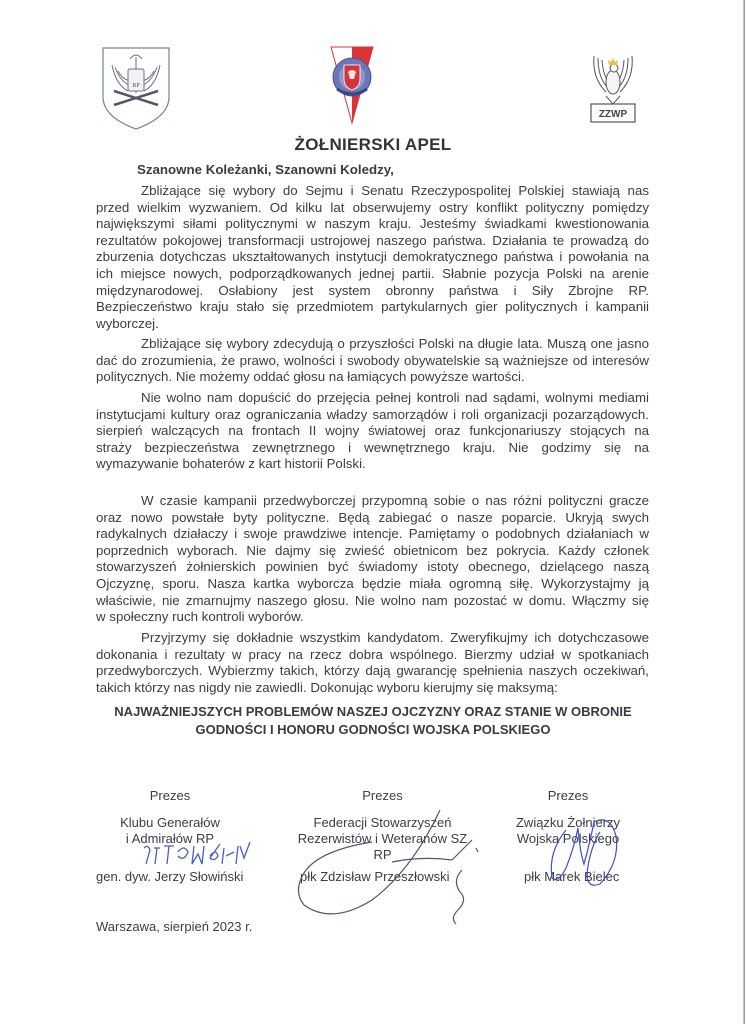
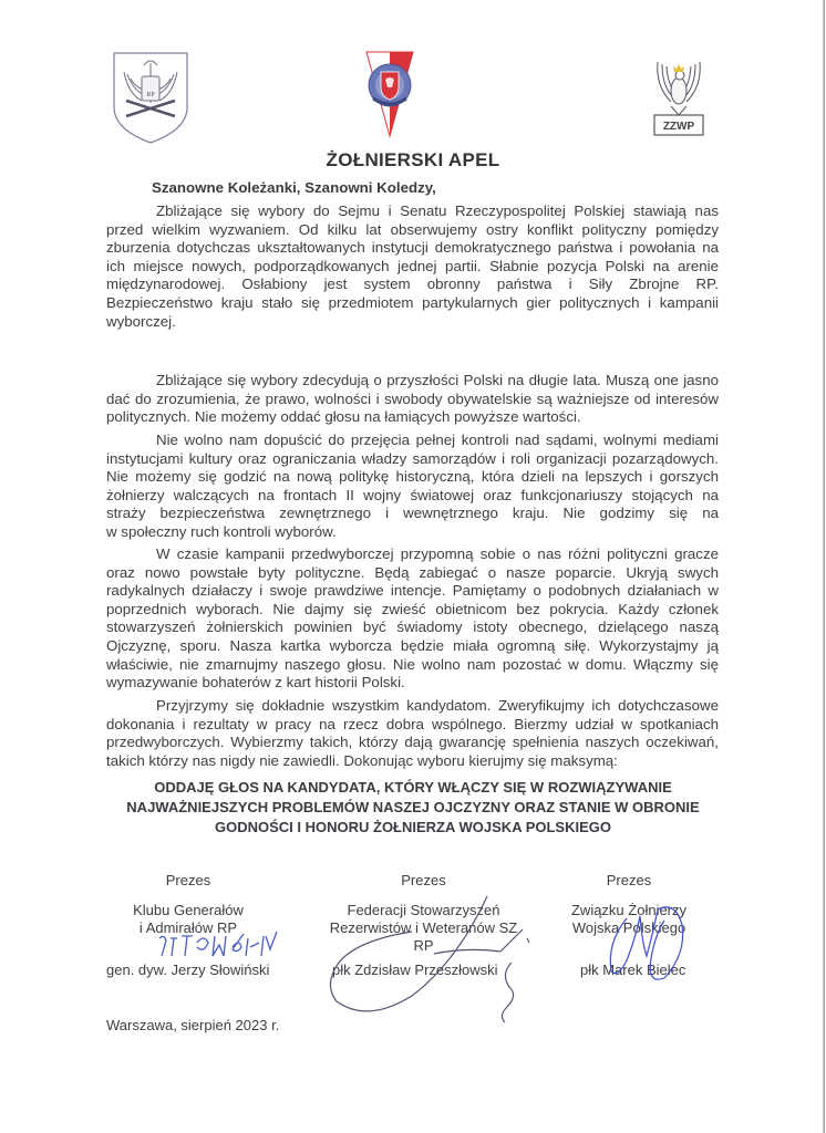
  ZZWP
  ŻOŁNIERSKI APEL
  Szanowne Koleżanki, Szanowni Koledzy,
  Zbliżające się wybory do Sejmu i Senatu Rzeczypospolitej Polskiej stawiają nas
  przed wielkim wyzwaniem. Od kilku lat obserwujemy ostry konflikt polityczny pomiędzy
- największymi siłami politycznymi w naszym kraju. Jesteśmy świadkami kwestionowania
- rezultatów pokojowej transformacji ustrojowej naszego państwa. Działania te prowadzą do
  zburzenia dotychczas ukształtowanych instytucji demokratycznego państwa i powołania na
  ich miejsce nowych, podporządkowanych jednej partii. Słabnie pozycja Polski na arenie
  międzynarodowej. Osłabiony jest system obronny państwa i Siły Zbrojne RP.
  Bezpieczeństwo kraju stało się przedmiotem partykularnych gier politycznych i kampanii
  wyborczej.
  Zbliżające się wybory zdecydują o przyszłości Polski na długie lata. Muszą one jasno
  dać do zrozumienia, że prawo, wolności i swobody obywatelskie są ważniejsze od interesów
  politycznych. Nie możemy oddać głosu na łamiących powyższe wartości.
  Nie wolno nam dopuścić do przejęcia pełnej kontroli nad sądami, wolnymi mediami
  instytucjami kultury oraz ograniczania władzy samorządów i roli organizacji pozarządowych.
+ Nie możemy się godzić na nową politykę historyczną, która dzieli na lepszych i gorszych
- sierpień walczących na frontach II wojny światowej oraz funkcjonariuszy stojących na
+ żołnierzy walczących na frontach II wojny światowej oraz funkcjonariuszy stojących na
  straży bezpieczeństwa zewnętrznego i wewnętrznego kraju. Nie godzimy się na
- wymazywanie bohaterów z kart historii Polski.
+ w społeczny ruch kontroli wyborów.
  W czasie kampanii przedwyborczej przypomną sobie o nas różni polityczni gracze
  oraz nowo powstałe byty polityczne. Będą zabiegać o nasze poparcie. Ukryją swych
  radykalnych działaczy i swoje prawdziwe intencje. Pamiętamy o podobnych działaniach w
  poprzednich wyborach. Nie dajmy się zwieść obietnicom bez pokrycia. Każdy członek
  stowarzyszeń żołnierskich powinien być świadomy istoty obecnego, dzielącego naszą
  Ojczyznę, sporu. Nasza kartka wyborcza będzie miała ogromną siłę. Wykorzystajmy ją
  właściwie, nie zmarnujmy naszego głosu. Nie wolno nam pozostać w domu. Włączmy się
- w społeczny ruch kontroli wyborów.
+ wymazywanie bohaterów z kart historii Polski.
  Przyjrzymy się dokładnie wszystkim kandydatom. Zweryfikujmy ich dotychczasowe
  dokonania i rezultaty w pracy na rzecz dobra wspólnego. Bierzmy udział w spotkaniach
  przedwyborczych. Wybierzmy takich, którzy dają gwarancję spełnienia naszych oczekiwań,
  takich którzy nas nigdy nie zawiedli. Dokonując wyboru kierujmy się maksymą:
+ ODDAJĘ GŁOS NA KANDYDATA, KTÓRY WŁĄCZY SIĘ W ROZWIĄZYWANIE
  NAJWAŻNIEJSZYCH PROBLEMÓW NASZEJ OJCZYZNY ORAZ STANIE W OBRONIE
- GODNOŚCI I HONORU GODNOŚCI WOJSKA POLSKIEGO
+ GODNOŚCI I HONORU ŻOŁNIERZA WOJSKA POLSKIEGO
  Prezes
  Klubu Generałów
  i Admirałów RP
  gen. dyw. Jerzy Słowiński
  Prezes
  Federacji Stowarzyseń
  Rezerwistów i Weteranów SZ RP
  płk Zdzisław Przszłowski
  Prezes
  Związku Żołnerzy
  Wojska Plskego
  płk Marek Bielec
  Warszawa, sierpień 2023 r.
